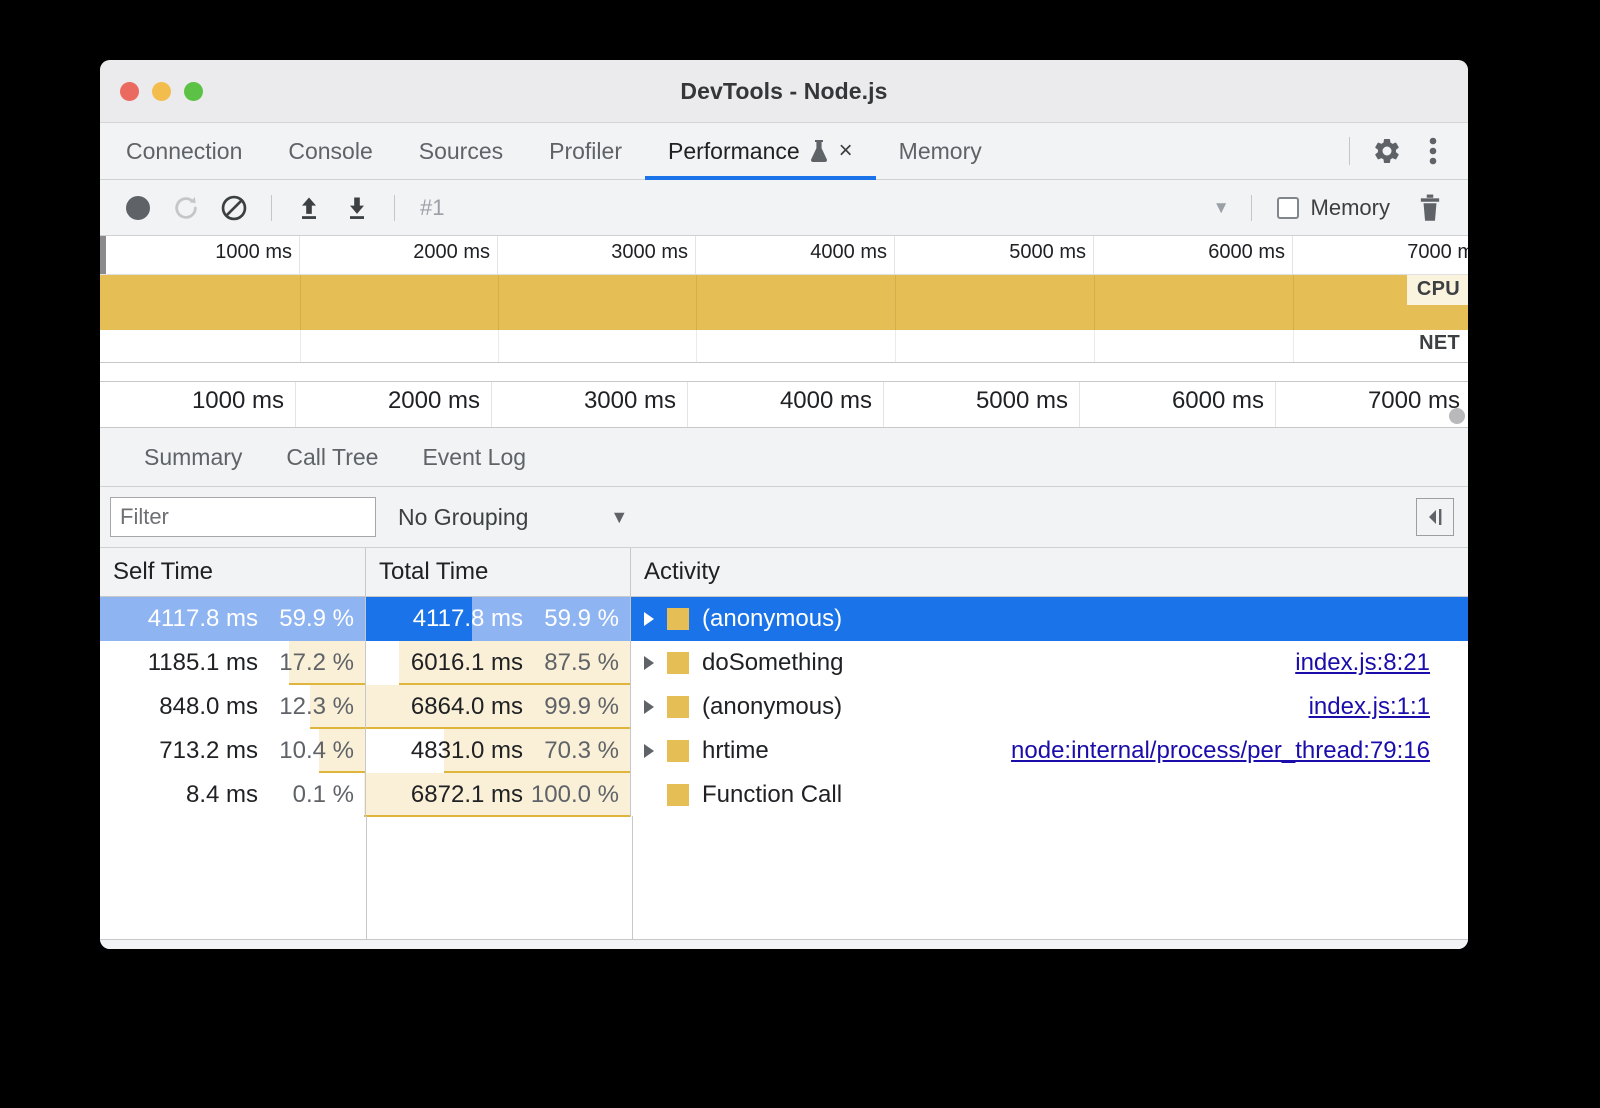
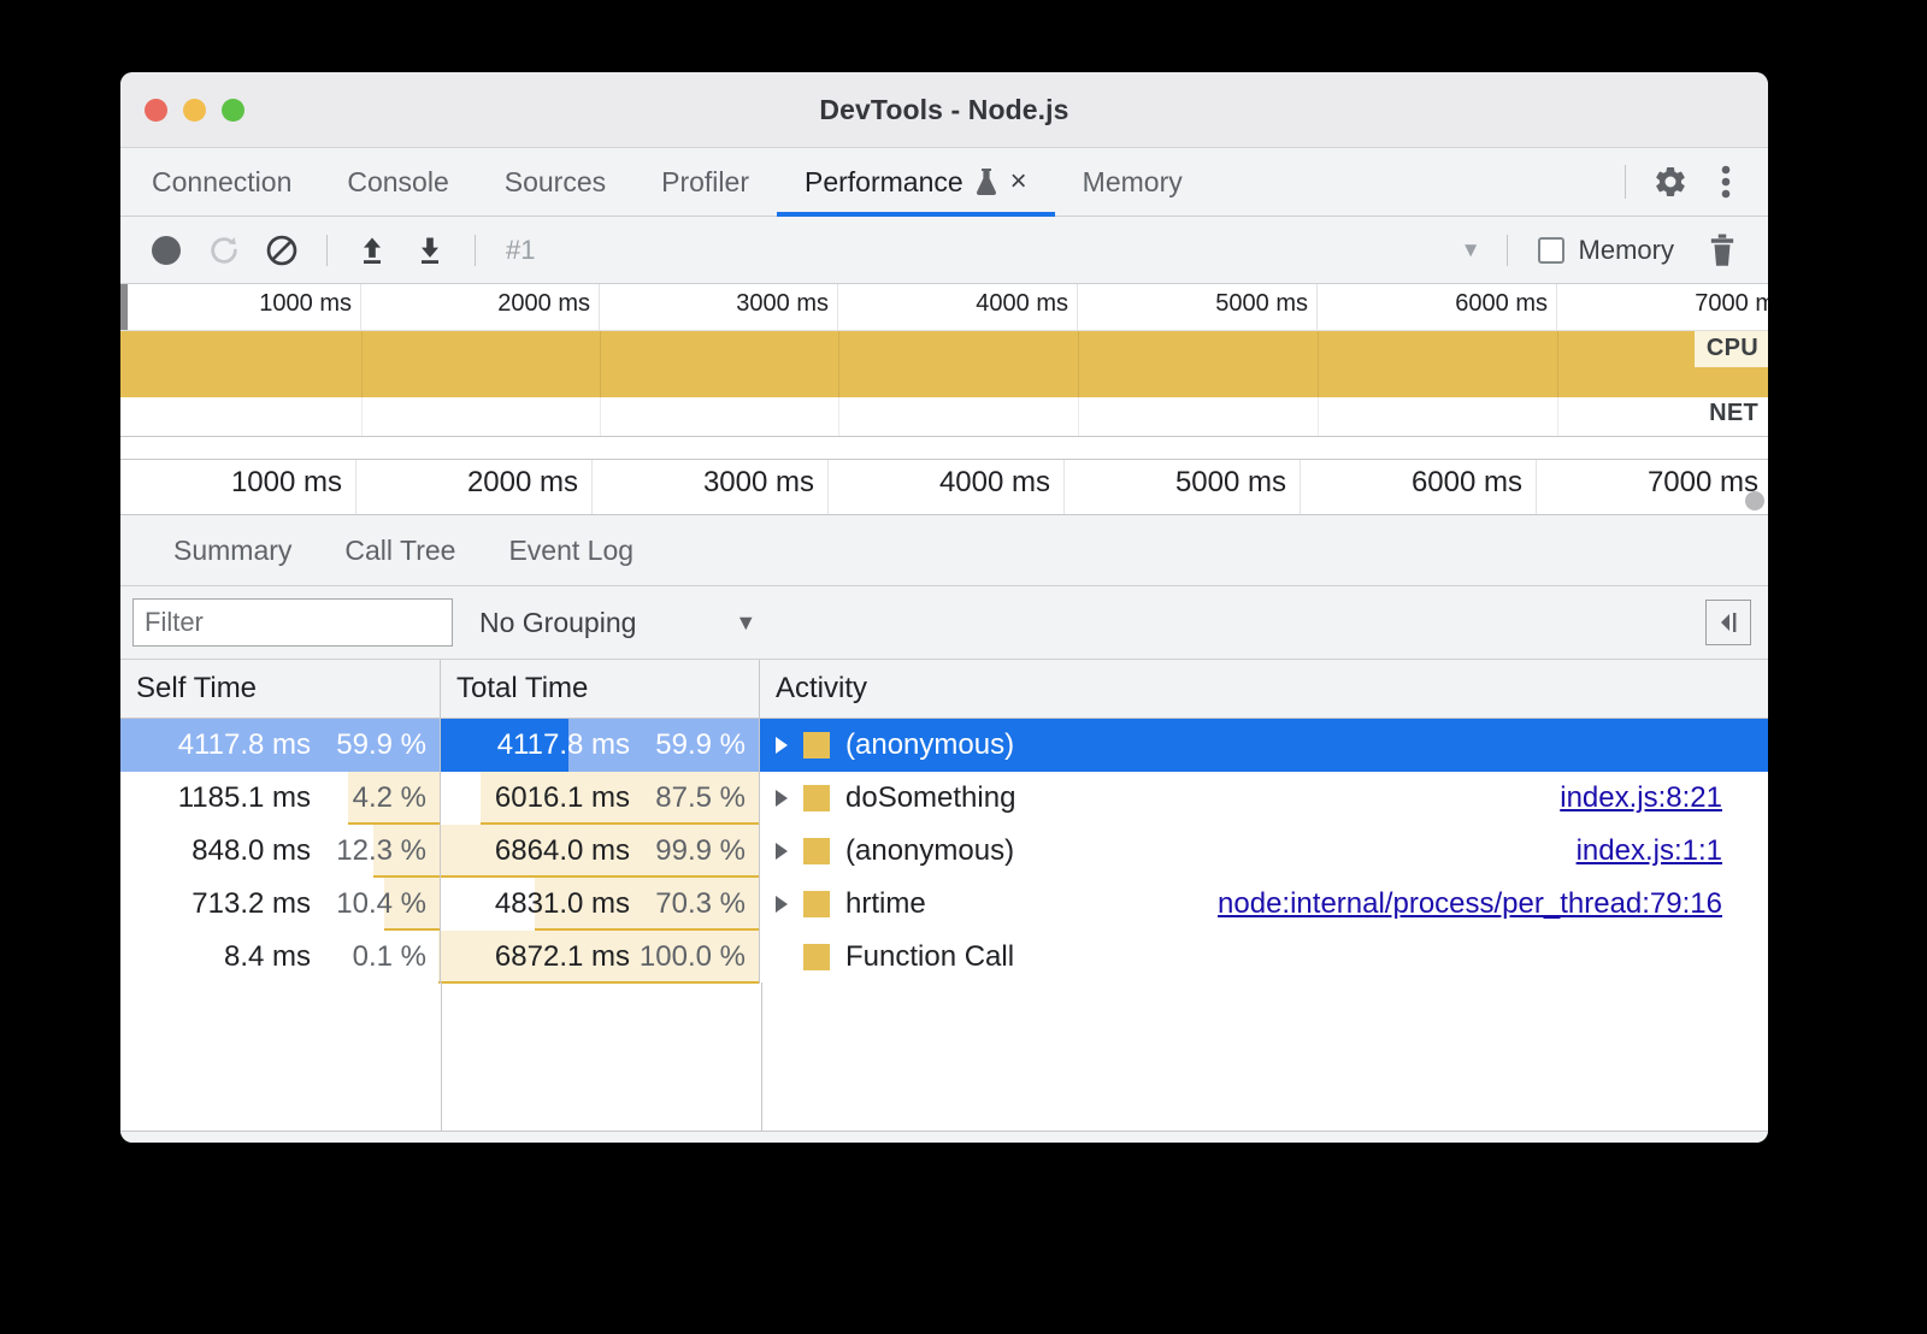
  DevTools - Node.js
  Connection
  Console
  Sources
  Profiler
  Performance
  ×
  Memory
  #1
  ▼
  Memory
  1000 ms
  2000 ms
  3000 ms
  4000 ms
  5000 ms
  6000 ms
  7000 m
  CPU
  NET
  1000 ms
  2000 ms
  3000 ms
  4000 ms
  5000 ms
  6000 ms
  7000 ms
  Summary
  Call Tree
  Event Log
  Filter
  No Grouping
  ▼
  Self Time
  Total Time
  Activity
  4117.8 ms
  59.9 %
  4117.8 ms
  59.9 %
  (anonymous)
  1185.1 ms
- 17.2 %
+ 4.2 %
  6016.1 ms
  87.5 %
  doSomething
  index.js:8:21
  848.0 ms
  12.3 %
  6864.0 ms
  99.9 %
  (anonymous)
  index.js:1:1
  713.2 ms
  10.4 %
  4831.0 ms
  70.3 %
  hrtime
  node:internal/process/per_thread:79:16
  8.4 ms
  0.1 %
  6872.1 ms
  100.0 %
  Function Call
